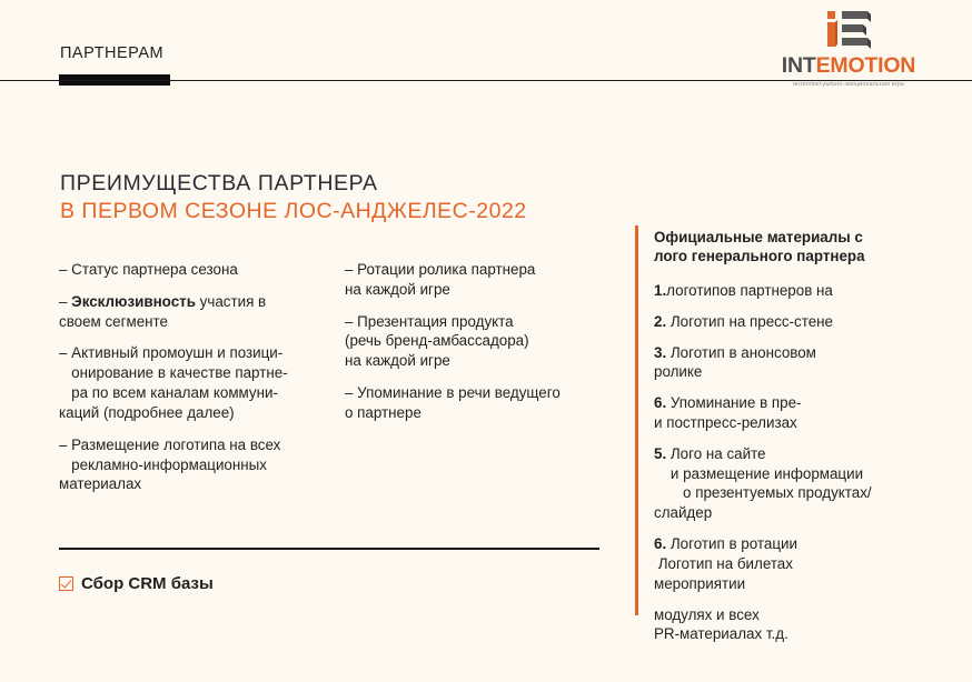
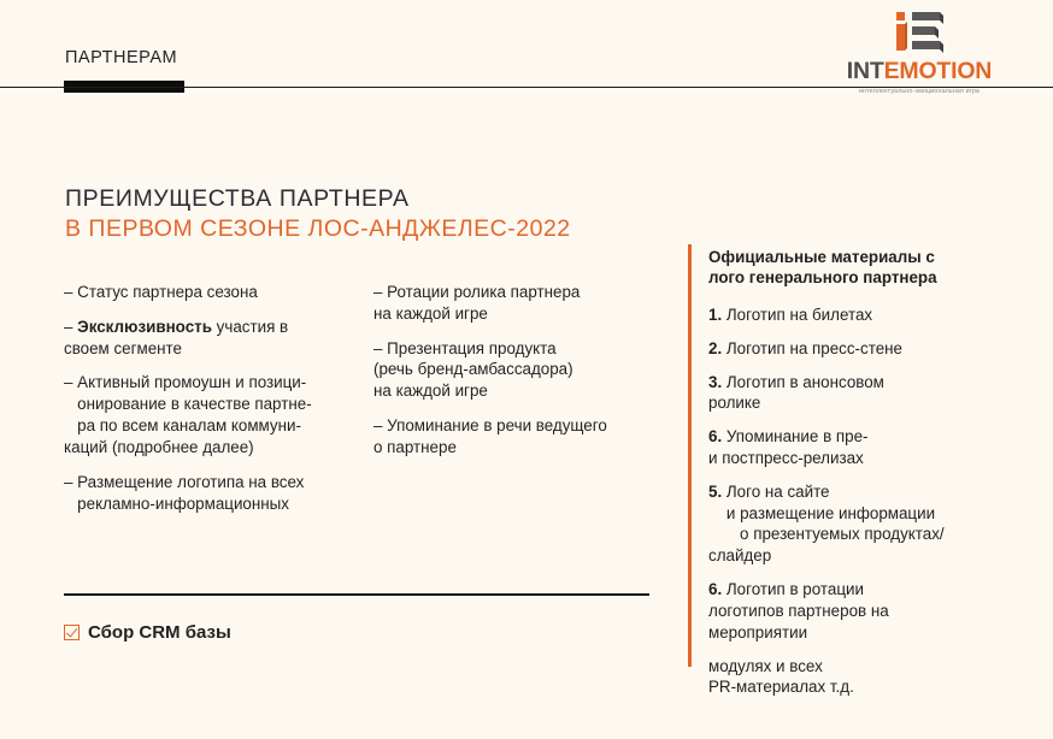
  ПАРТНЕРАМ
  INTEMOTION
  ПРЕИМУЩЕСТВА ПАРТНЕРА
  В ПЕРВОМ СЕЗОНЕ ЛОС-АНДЖЕЛЕС-2022
  – Статус партнера сезона
  – Эксклюзивность участия в
  своем сегменте
  – Активный промоушн и позици-
  онирование в качестве партне-
  ра по всем каналам коммуни-
  каций (подробнее далее)
  – Размещение логотипа на всех
  рекламно-информационных
- материалах
  – Ротации ролика партнера
  на каждой игре
  – Презентация продукта
  (речь бренд-амбассадора)
  на каждой игре
  – Упоминание в речи ведущего
  о партнере
  Официальные материалы с
  лого генерального партнера
- 1.логотипов партнеров на
+ 1. Логотип на билетах
  2. Логотип на пресс-стене
  3. Логотип в анонсовом
  ролике
  6. Упоминание в пре-
  и постпресс-релизах
  5. Лого на сайте
  и размещение информации
  о презентуемых продуктах/
  слайдер
  6. Логотип в ротации
- Логотип на билетах
+ логотипов партнеров на
  мероприятии
  модулях и всех
  PR-материалах т.д.
  Сбор CRM базы
